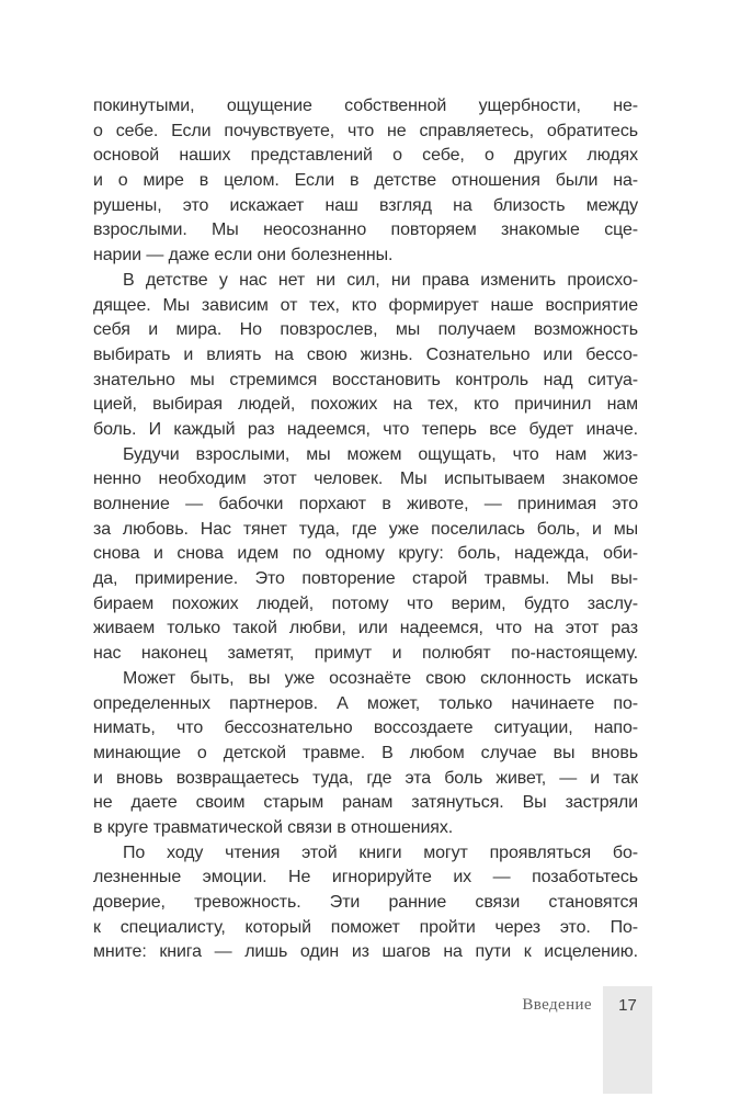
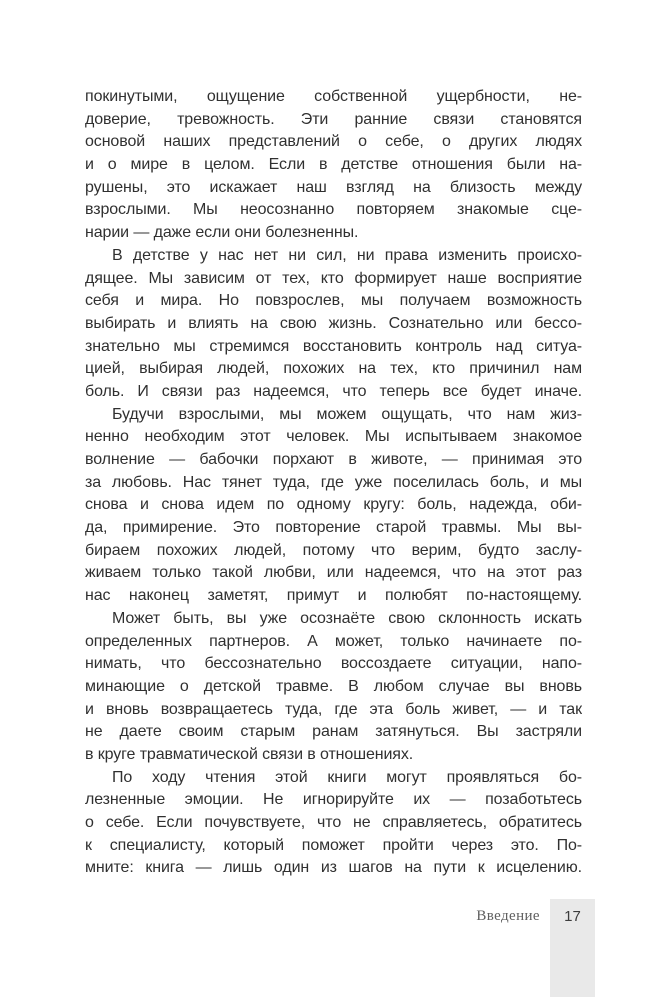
  покинутыми, ощущение собственной ущербности, не-
- о себе. Если почувствуете, что не справляетесь, обратитесь
+ доверие, тревожность. Эти ранние связи становятся
  основой наших представлений о себе, о других людях
  и о мире в целом. Если в детстве отношения были на-
  рушены, это искажает наш взгляд на близость между
  взрослыми. Мы неосознанно повторяем знакомые сце-
  нарии — даже если они болезненны.
  В детстве у нас нет ни сил, ни права изменить происхо-
  дящее. Мы зависим от тех, кто формирует наше восприятие
  себя и мира. Но повзрослев, мы получаем возможность
  выбирать и влиять на свою жизнь. Сознательно или бессо-
  знательно мы стремимся восстановить контроль над ситуа-
  цией, выбирая людей, похожих на тех, кто причинил нам
- боль. И каждый раз надеемся, что теперь все будет иначе.
+ боль. И связи раз надеемся, что теперь все будет иначе.
  Будучи взрослыми, мы можем ощущать, что нам жиз-
  ненно необходим этот человек. Мы испытываем знакомое
  волнение — бабочки порхают в животе, — принимая это
  за любовь. Нас тянет туда, где уже поселилась боль, и мы
  снова и снова идем по одному кругу: боль, надежда, оби-
  да, примирение. Это повторение старой травмы. Мы вы-
  бираем похожих людей, потому что верим, будто заслу-
  живаем только такой любви, или надеемся, что на этот раз
  нас наконец заметят, примут и полюбят по-настоящему.
  Может быть, вы уже осознаёте свою склонность искать
  определенных партнеров. А может, только начинаете по-
  нимать, что бессознательно воссоздаете ситуации, напо-
  минающие о детской травме. В любом случае вы вновь
  и вновь возвращаетесь туда, где эта боль живет, — и так
  не даете своим старым ранам затянуться. Вы застряли
  в круге травматической связи в отношениях.
  По ходу чтения этой книги могут проявляться бо-
  лезненные эмоции. Не игнорируйте их — позаботьтесь
- доверие, тревожность. Эти ранние связи становятся
+ о себе. Если почувствуете, что не справляетесь, обратитесь
  к специалисту, который поможет пройти через это. По-
  мните: книга — лишь один из шагов на пути к исцелению.
  Введение
  17
